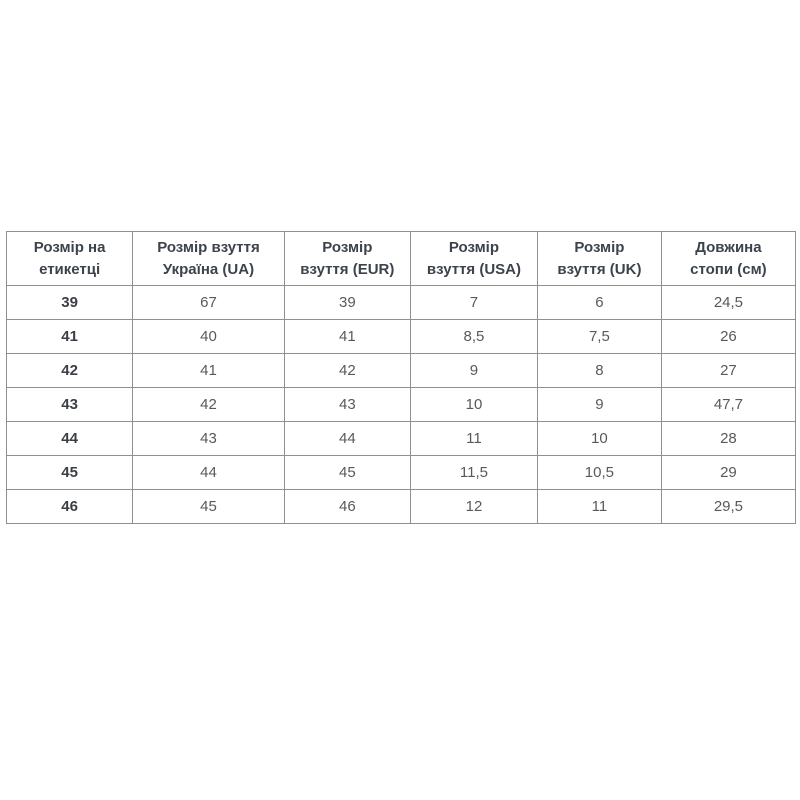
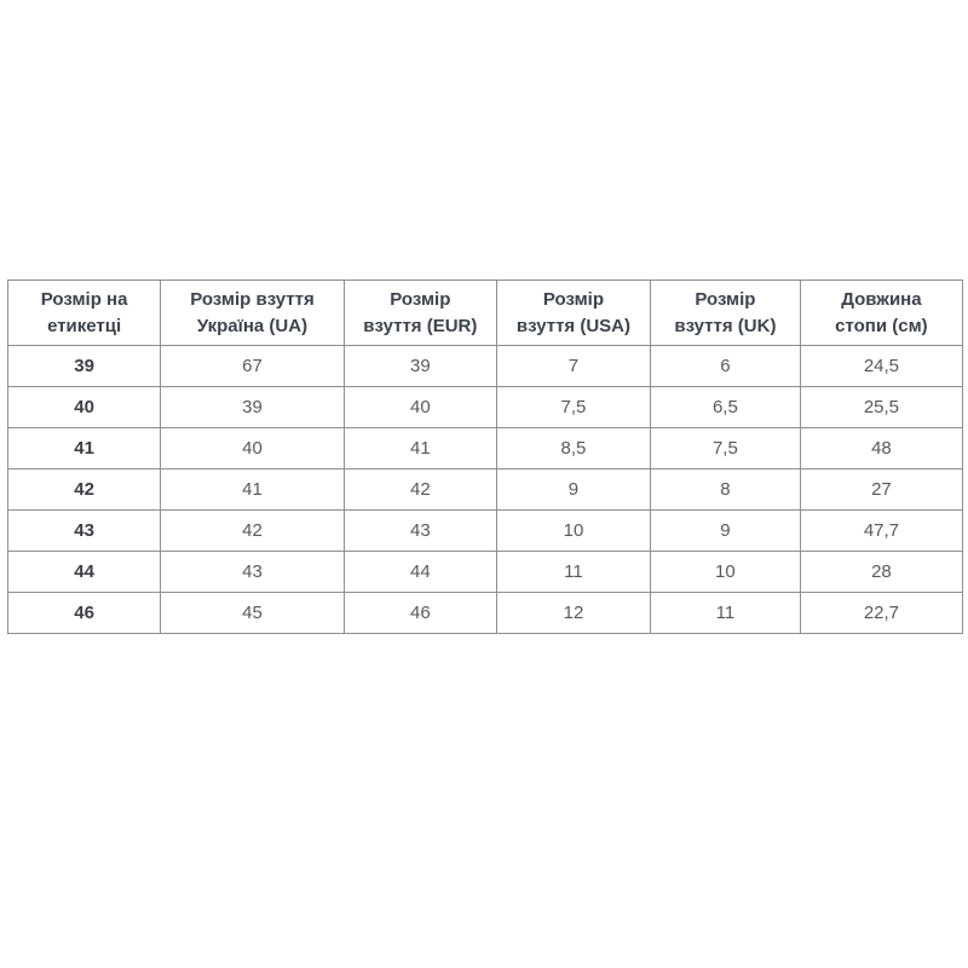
  Розмір на етикетці	Розмір взуття Україна (UA)	Розмір взуття (EUR)	Розмір взуття (USA)	Розмір взуття (UK)	Довжина стопи (см)
  39	67	39	7	6	24,5
+ 40	39	40	7,5	6,5	25,5
- 41	40	41	8,5	7,5	26
+ 41	40	41	8,5	7,5	48
  42	41	42	9	8	27
  43	42	43	10	9	47,7
  44	43	44	11	10	28
- 45	44	45	11,5	10,5	29
- 46	45	46	12	11	29,5
+ 46	45	46	12	11	22,7
